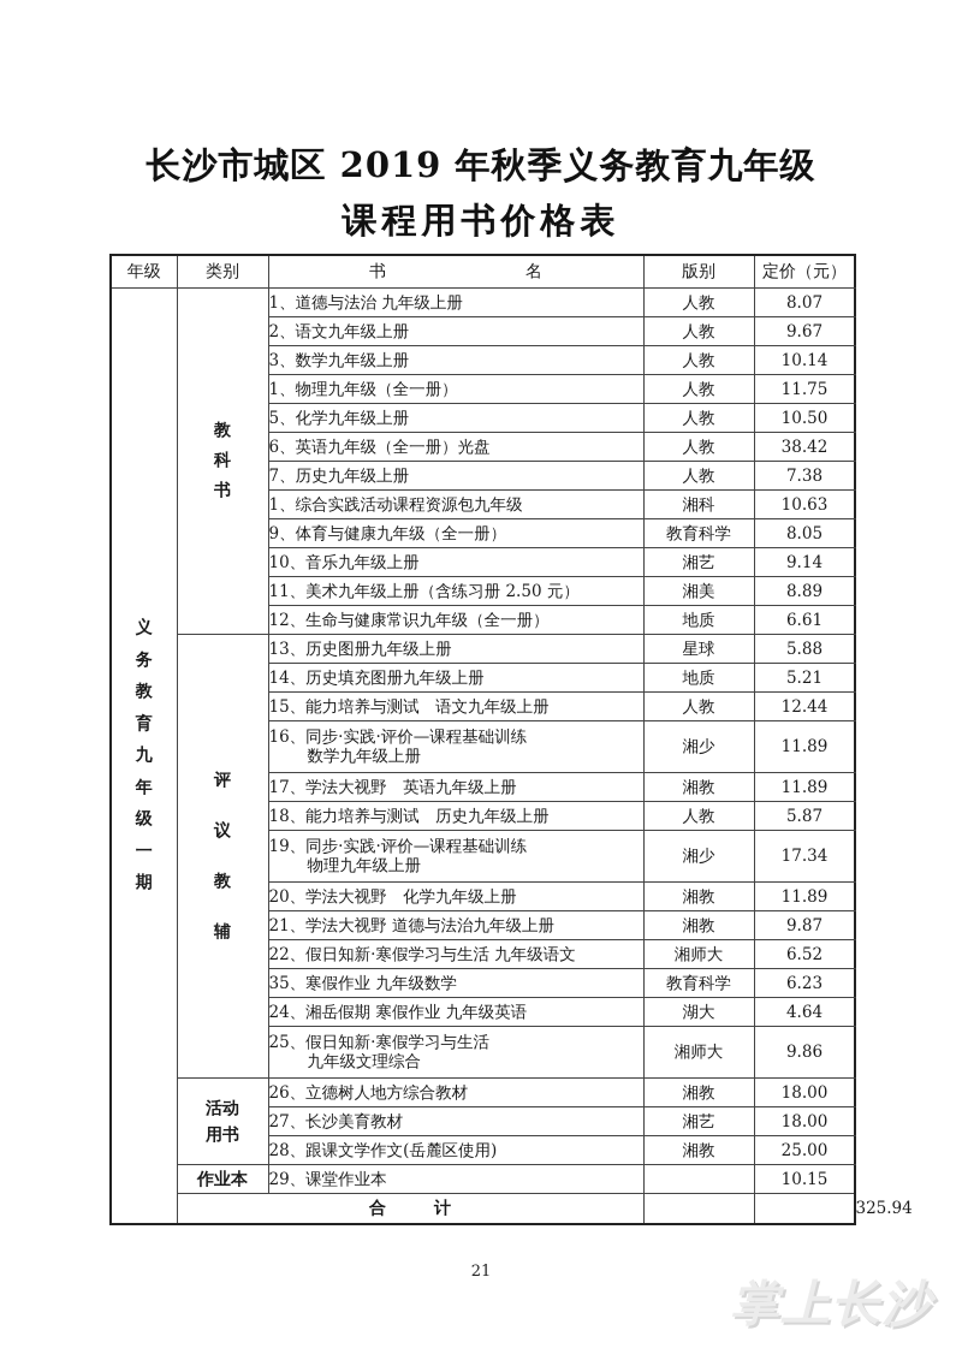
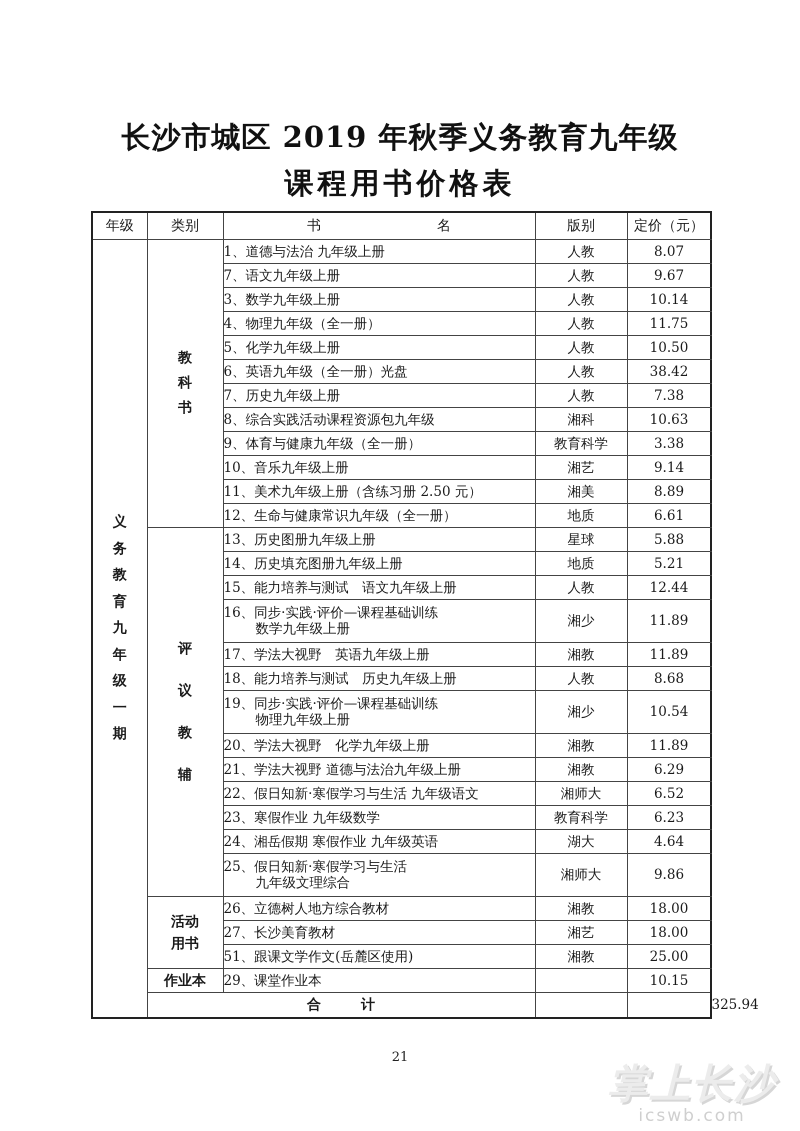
  长沙市城区 2019 年秋季义务教育九年级
  课程用书价格表
  年级	类别	书 名	版别	定价（元）
  义务教育九年级一期	教科书	1、道德与法治 九年级上册	人教	8.07
- 2、语文九年级上册	人教	9.67
+ 7、语文九年级上册	人教	9.67
  3、数学九年级上册	人教	10.14
- 1、物理九年级（全一册）	人教	11.75
+ 4、物理九年级（全一册）	人教	11.75
  5、化学九年级上册	人教	10.50
  6、英语九年级（全一册）光盘	人教	38.42
  7、历史九年级上册	人教	7.38
- 1、综合实践活动课程资源包九年级	湘科	10.63
+ 8、综合实践活动课程资源包九年级	湘科	10.63
- 9、体育与健康九年级（全一册）	教育科学	8.05
+ 9、体育与健康九年级（全一册）	教育科学	3.38
  10、音乐九年级上册	湘艺	9.14
  11、美术九年级上册（含练习册 2.50 元）	湘美	8.89
  12、生命与健康常识九年级（全一册）	地质	6.61
  评议教辅	13、历史图册九年级上册	星球	5.88
  14、历史填充图册九年级上册	地质	5.21
  15、能力培养与测试 语文九年级上册	人教	12.44
  16、同步·实践·评价—课程基础训练数学九年级上册	湘少	11.89
  17、学法大视野 英语九年级上册	湘教	11.89
- 18、能力培养与测试 历史九年级上册	人教	5.87
+ 18、能力培养与测试 历史九年级上册	人教	8.68
- 19、同步·实践·评价—课程基础训练物理九年级上册	湘少	17.34
+ 19、同步·实践·评价—课程基础训练物理九年级上册	湘少	10.54
  20、学法大视野 化学九年级上册	湘教	11.89
- 21、学法大视野 道德与法治九年级上册	湘教	9.87
+ 21、学法大视野 道德与法治九年级上册	湘教	6.29
  22、假日知新·寒假学习与生活 九年级语文	湘师大	6.52
- 35、寒假作业 九年级数学	教育科学	6.23
+ 23、寒假作业 九年级数学	教育科学	6.23
  24、湘岳假期 寒假作业 九年级英语	湖大	4.64
  25、假日知新·寒假学习与生活九年级文理综合	湘师大	9.86
  活动用书	26、立德树人地方综合教材	湘教	18.00
  27、长沙美育教材	湘艺	18.00
- 28、跟课文学作文(岳麓区使用)	湘教	25.00
+ 51、跟课文学作文(岳麓区使用)	湘教	25.00
  作业本	29、课堂作业本		10.15
  合 计			325.94
  21
  掌上长沙
+ icswb.com
